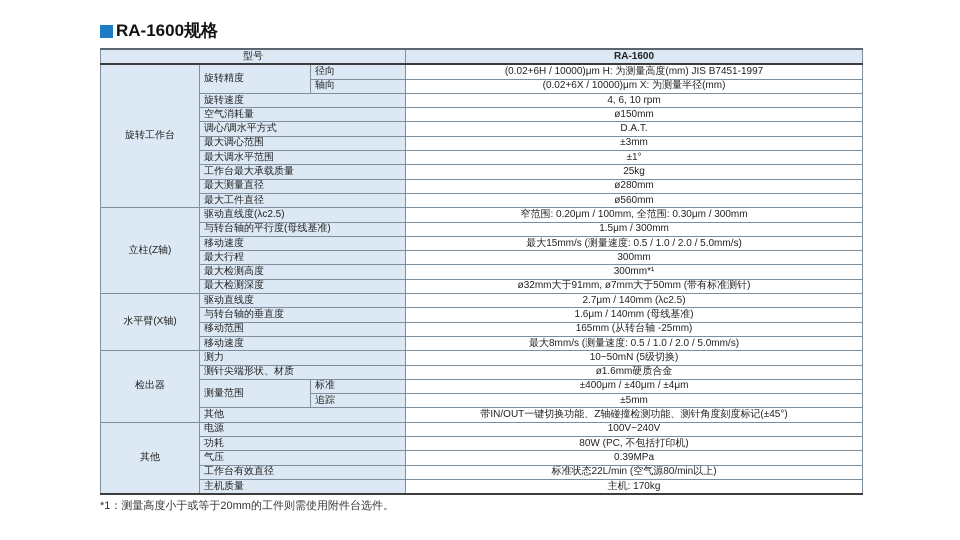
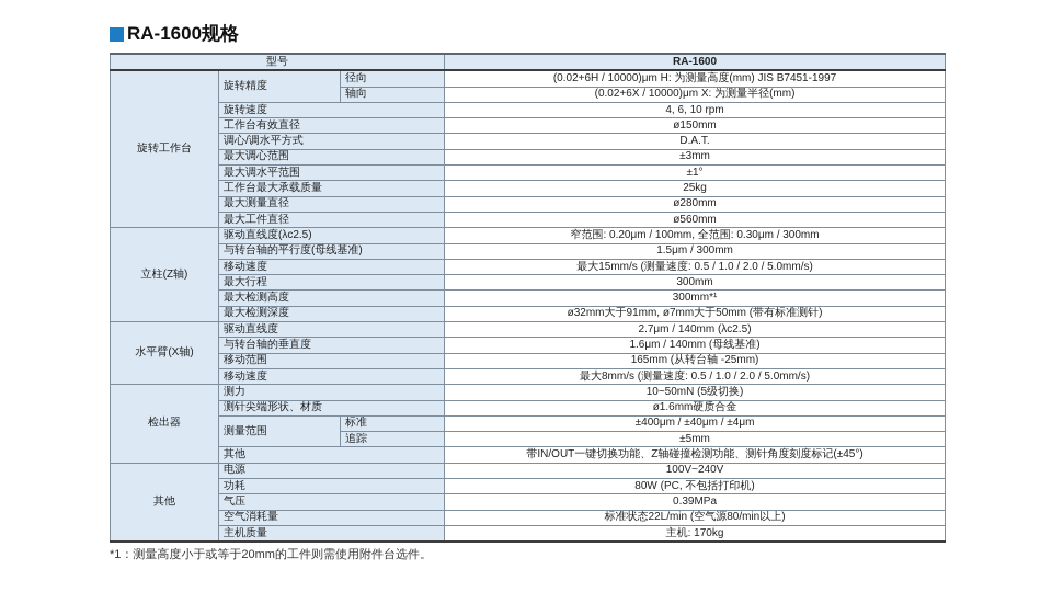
  RA-1600规格
  型号	RA-1600
  旋转工作台	旋转精度	径向	(0.02+6H / 10000)μm H: 为测量高度(mm) JIS B7451-1997
  轴向	(0.02+6X / 10000)μm X: 为测量半径(mm)
  旋转速度	4, 6, 10 rpm
- 空气消耗量	ø150mm
+ 工作台有效直径	ø150mm
  调心/调水平方式	D.A.T.
  最大调心范围	±3mm
  最大调水平范围	±1°
  工作台最大承载质量	25kg
  最大测量直径	ø280mm
  最大工件直径	ø560mm
  立柱(Z轴)	驱动直线度(λc2.5)	窄范围: 0.20μm / 100mm, 全范围: 0.30μm / 300mm
  与转台轴的平行度(母线基准)	1.5μm / 300mm
  移动速度	最大15mm/s (测量速度: 0.5 / 1.0 / 2.0 / 5.0mm/s)
  最大行程	300mm
  最大检测高度	300mm*¹
  最大检测深度	ø32mm大于91mm, ø7mm大于50mm (带有标准测针)
  水平臂(X轴)	驱动直线度	2.7μm / 140mm (λc2.5)
  与转台轴的垂直度	1.6μm / 140mm (母线基准)
  移动范围	165mm (从转台轴 -25mm)
  移动速度	最大8mm/s (测量速度: 0.5 / 1.0 / 2.0 / 5.0mm/s)
  检出器	测力	10~50mN (5级切换)
  测针尖端形状、材质	ø1.6mm硬质合金
  测量范围	标准	±400μm / ±40μm / ±4μm
  追踪	±5mm
  其他	带IN/OUT一键切换功能、Z轴碰撞检测功能、测针角度刻度标记(±45°)
  其他	电源	100V~240V
  功耗	80W (PC, 不包括打印机)
  气压	0.39MPa
- 工作台有效直径	标准状态22L/min (空气源80/min以上)
+ 空气消耗量	标准状态22L/min (空气源80/min以上)
  主机质量	主机: 170kg
  *1：测量高度小于或等于20mm的工件则需使用附件台选件。
